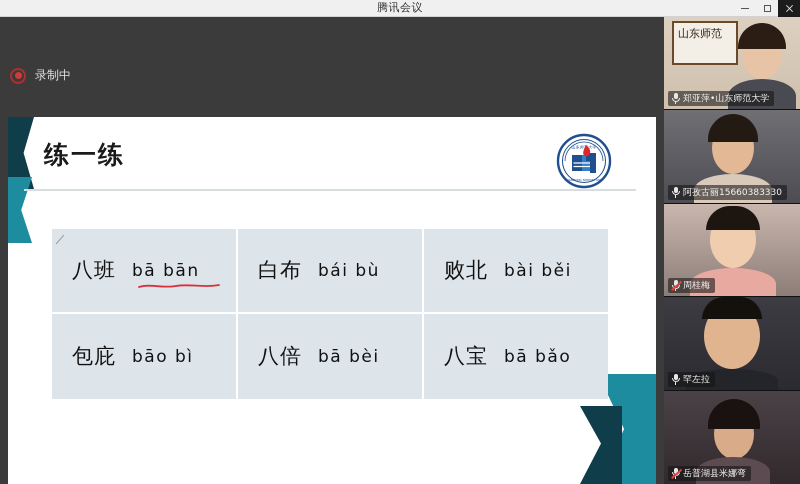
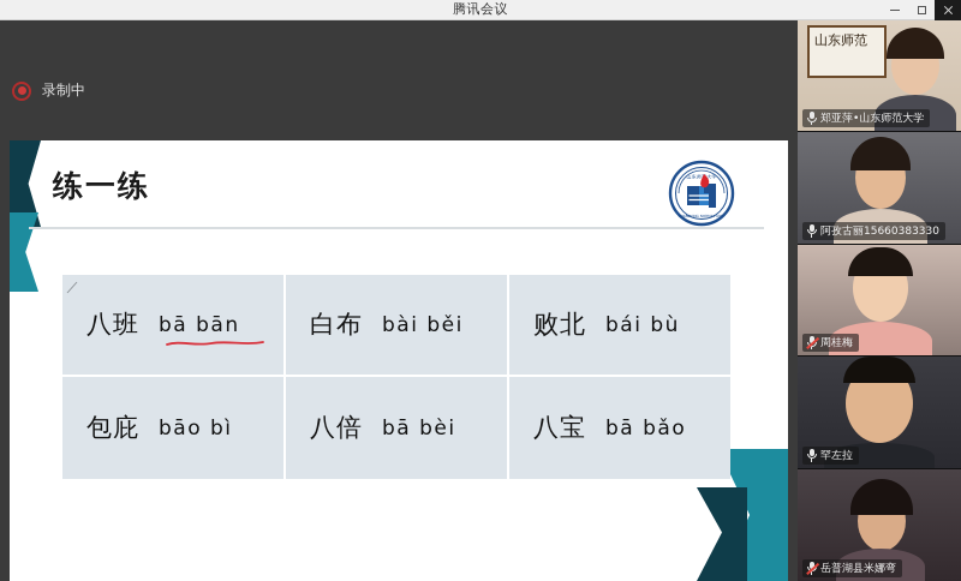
  腾讯会议
  录制中
  练一练
  八班
  bā bān
  白布
- bái bù
+ bài běi
  败北
- bài běi
+ bái bù
  包庇
  bāo bì
  八倍
  bā bèi
  八宝
  bā bǎo
  山东师范
  郑亚萍•山东师范大学
  阿孜古丽15660383330
  周桂梅
  罕左拉
  岳普湖县米娜弯
